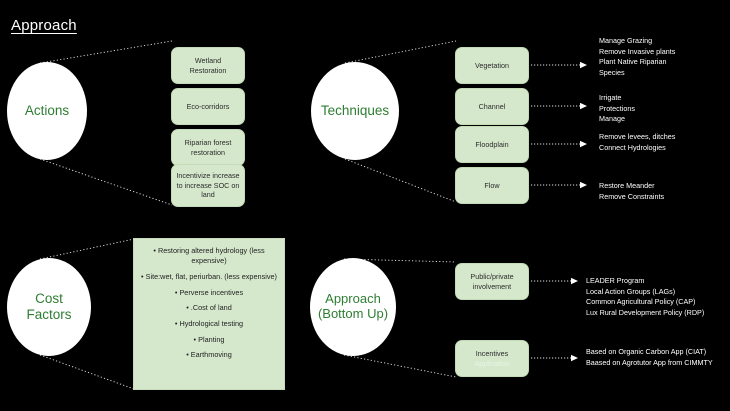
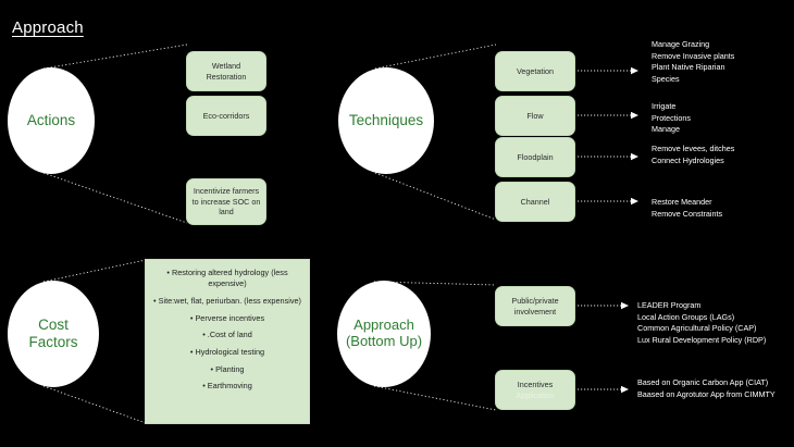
  Approach
  Actions
  Techniques
  Cost Factors
  Approach
  (Bottom Up)
  Wetland Restoration
  Eco-corridors
- Riparian forest restoration
- Incentivize increase to increase SOC on land
+ Incentivize farmers to increase SOC on land
  Vegetation
- Channel
+ Flow
  Floodplain
- Flow
+ Channel
  Manage Grazing
  Remove Invasive plants
  Plant Native Riparian
  Species
  Irrigate
  Protections
  Manage
  Remove levees, ditches
  Connect Hydrologies
  Restore Meander
  Remove Constraints
  • Restoring altered hydrology (less expensive)
  • Site:wet, flat, periurban. (less expensive)
  • Perverse incentives
  • .Cost of land
  • Hydrological testing
  • Planting
  • Earthmoving
  Public/private involvement
  Incentives
  LEADER Program
  Local Action Groups (LAGs)
  Common Agricultural Policy (CAP)
  Lux Rural Development Policy (RDP)
  Based on Organic Carbon App (CIAT)
  Baased on Agrotutor App from CIMMTY
